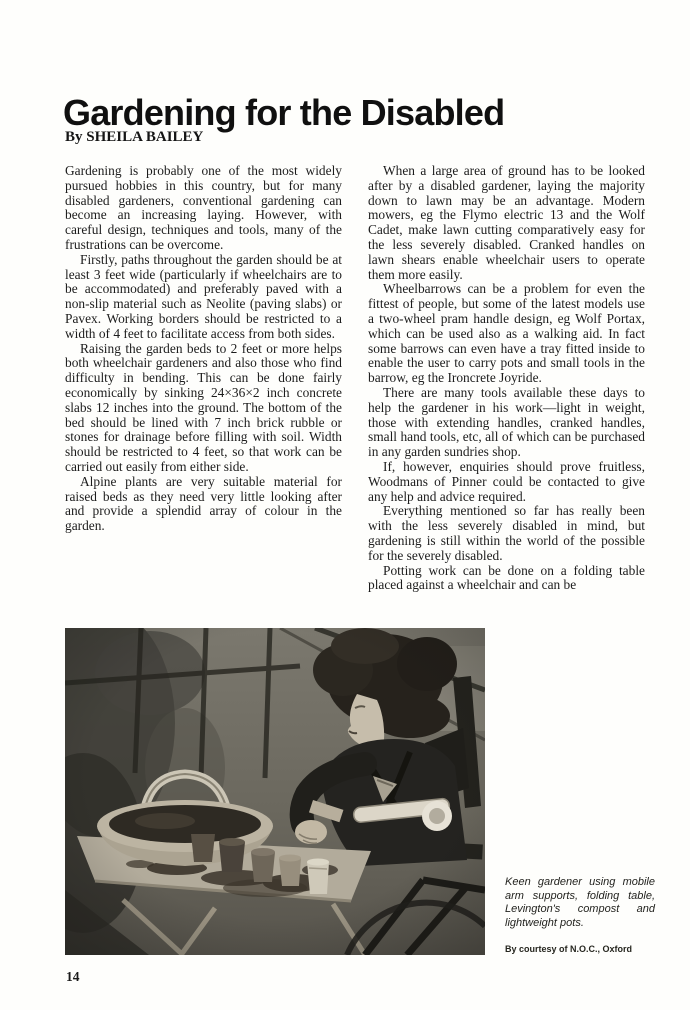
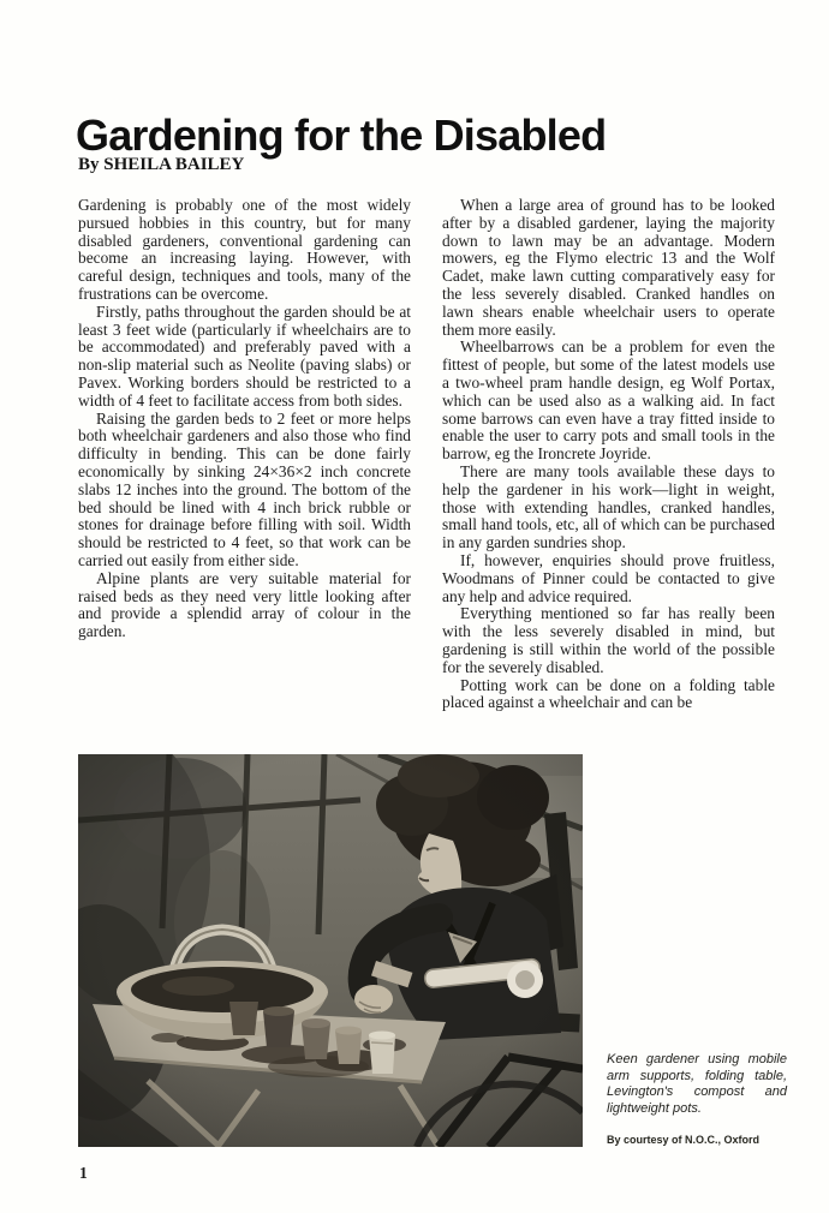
  Gardening for the Disabled
  By SHEILA BAILEY
  Gardening is probably one of the most widely pursued hobbies in this country, but for many disabled gardeners, conventional gardening can become an increasing laying. However, with careful design, techniques and tools, many of the frustrations can be overcome.
  Firstly, paths throughout the garden should be at least 3 feet wide (particularly if wheelchairs are to be accommodated) and preferably paved with a non-slip material such as Neolite (paving slabs) or Pavex. Working borders should be restricted to a width of 4 feet to facilitate access from both sides.
- Raising the garden beds to 2 feet or more helps both wheelchair gardeners and also those who find difficulty in bending. This can be done fairly economically by sinking 24×36×2 inch concrete slabs 12 inches into the ground. The bottom of the bed should be lined with 7 inch brick rubble or stones for drainage before filling with soil. Width should be restricted to 4 feet, so that work can be carried out easily from either side.
+ Raising the garden beds to 2 feet or more helps both wheelchair gardeners and also those who find difficulty in bending. This can be done fairly economically by sinking 24×36×2 inch concrete slabs 12 inches into the ground. The bottom of the bed should be lined with 4 inch brick rubble or stones for drainage before filling with soil. Width should be restricted to 4 feet, so that work can be carried out easily from either side.
  Alpine plants are very suitable material for raised beds as they need very little looking after and provide a splendid array of colour in the garden.
  When a large area of ground has to be looked after by a disabled gardener, laying the majority down to lawn may be an advantage. Modern mowers, eg the Flymo electric 13 and the Wolf Cadet, make lawn cutting comparatively easy for the less severely disabled. Cranked handles on lawn shears enable wheelchair users to operate them more easily.
  Wheelbarrows can be a problem for even the fittest of people, but some of the latest models use a two-wheel pram handle design, eg Wolf Portax, which can be used also as a walking aid. In fact some barrows can even have a tray fitted inside to enable the user to carry pots and small tools in the barrow, eg the Ironcrete Joyride.
  There are many tools available these days to help the gardener in his work—light in weight, those with extending handles, cranked handles, small hand tools, etc, all of which can be purchased in any garden sundries shop.
  If, however, enquiries should prove fruitless, Woodmans of Pinner could be contacted to give any help and advice required.
  Everything mentioned so far has really been with the less severely disabled in mind, but gardening is still within the world of the possible for the severely disabled.
  Potting work can be done on a folding table placed against a wheelchair and can be
  Keen gardener using mobile arm supports, folding table, Levington's compost and lightweight pots.
  By courtesy of N.O.C., Oxford
- 14
+ 1
